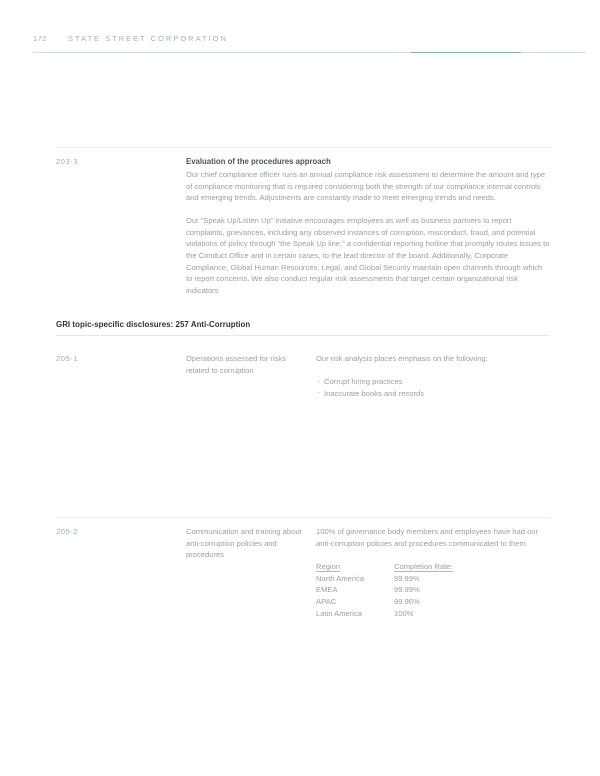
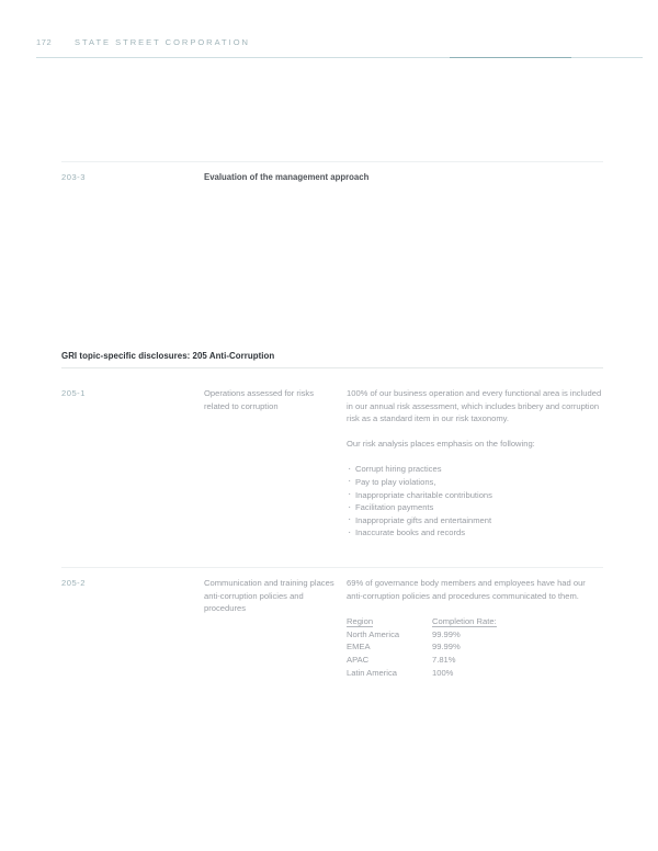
  172
  STATE STREET CORPORATION
  203-3
- Evaluation of the procedures approach
+ Evaluation of the management approach
- Our chief compliance officer runs an annual compliance risk assessment to determine the amount and type of compliance monitoring that is required considering both the strength of our compliance internal controls and emerging trends. Adjustments are constantly made to meet emerging trends and needs.
- Our “Speak Up/Listen Up” initiative encourages employees as well as business partners to report complaints, grievances, including any observed instances of corruption, misconduct, fraud, and potential violations of policy through “the Speak Up line,” a confidential reporting hotline that promptly routes issues to the Conduct Office and in certain cases, to the lead director of the board. Additionally, Corporate Compliance, Global Human Resources, Legal, and Global Security maintain open channels through which to report concerns. We also conduct regular risk assessments that target certain organizational risk indicators
- GRI topic-specific disclosures: 257 Anti-Corruption
+ GRI topic-specific disclosures: 205 Anti-Corruption
  205-1
  Operations assessed for risks related to corruption
+ 100% of our business operation and every functional area is included in our annual risk assessment, which includes bribery and corruption risk as a standard item in our risk taxonomy.
  Our risk analysis places emphasis on the following:
  Corrupt hiring practices
+ Pay to play violations,
+ Inappropriate charitable contributions
+ Facilitation payments
+ Inappropriate gifts and entertainment
  Inaccurate books and records
  205-2
- Communication and training about anti-corruption policies and procedures
+ Communication and training places anti-corruption policies and procedures
- 100% of governance body members and employees have had our anti-corruption policies and procedures communicated to them.
+ 69% of governance body members and employees have had our anti-corruption policies and procedures communicated to them.
  Region	Completion Rate:
  North America	99.99%
  EMEA	99.99%
- APAC	99.96%
+ APAC	7.81%
  Latin America	100%
